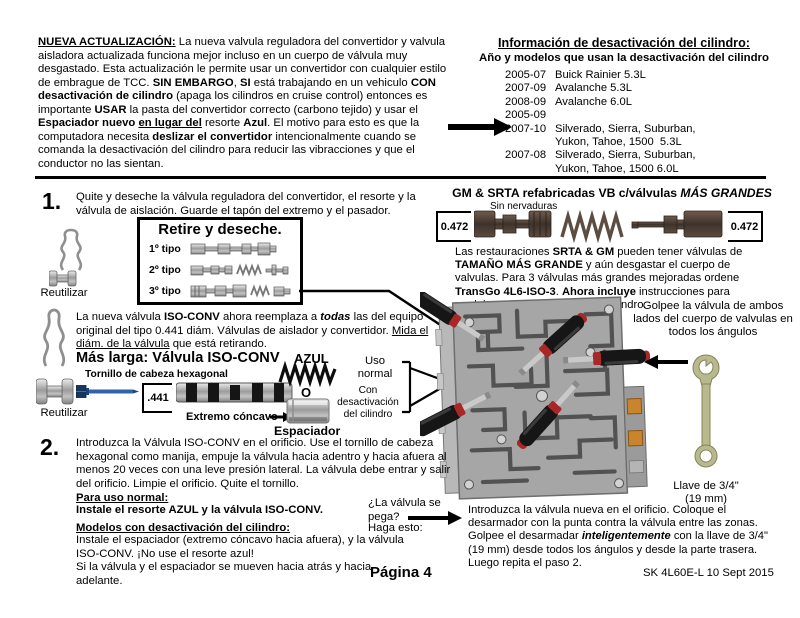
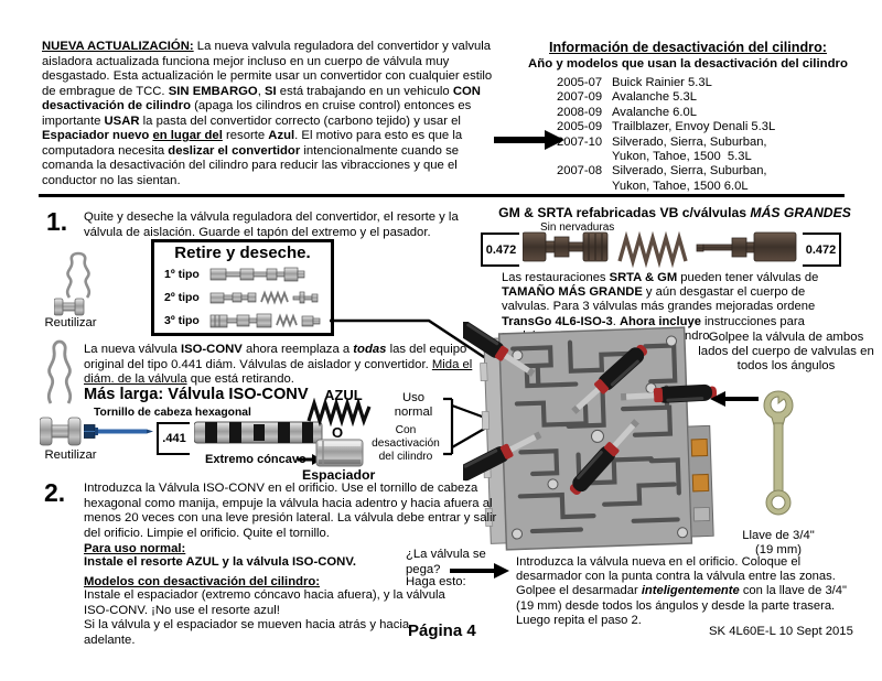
  NUEVA ACTUALIZACIÓN: La nueva valvula reguladora del convertidor y valvula aisladora actualizada funciona mejor incluso en un cuerpo de válvula muy desgastado. Esta actualización le permite usar un convertidor con cualquier estilo de embrague de TCC. SIN EMBARGO, SI está trabajando en un vehiculo CON desactivación de cilindro (apaga los cilindros en cruise control) entonces es importante USAR la pasta del convertidor correcto (carbono tejido) y usar el Espaciador nuevo en lugar del resorte Azul. El motivo para esto es que la computadora necesita deslizar el convertidor intencionalmente cuando se comanda la desactivación del cilindro para reducir las vibracciones y que el conductor no las sientan.
  Información de desactivación del cilindro:
  Año y modelos que usan la desactivación del cilindro
  2005-07
  Buick Rainier 5.3L
  2007-09
  Avalanche 5.3L
  2008-09
  Avalanche 6.0L
  2005-09
+ Trailblazer, Envoy Denali 5.3L
  007-10
  Silverado, Sierra, Suburban,
  Yukon, Tahoe, 1500 5.3L
  2007-08
  Silverado, Sierra, Suburban,
  Yukon, Tahoe, 1500 6.0L
  1.
  Quite y deseche la válvula reguladora del convertidor, el resorte y la válvula de aislación. Guarde el tapón del extremo y el pasador.
  Reutilizar
  Retire y deseche.
  1º tipo
  2º tipo
  3º tipo
  GM & SRTA refabricadas VB c/válvulas MÁS GRANDES
  Sin nervaduras
  0.472
  0.472
  Las restauraciones SRTA & GM pueden tener válvulas de TAMAÑO MÁS GRANDE y aún desgastar el cuerpo de valvulas. Para 3 válvulas más grandes mejoradas ordene TransGo 4L6-ISO-3. Ahora incluye instrucciones para ndro.
  La nueva válvula ISO-CONV ahora reemplaza a todas las del equipo original del tipo 0.441 diám. Válvulas de aislador y convertidor. Mida el diám. de la válvula que está retirando.
  Más larga: Válvula ISO-CONV
  Tornillo de cabeza hexagonal
  .441
  Reutilizar
  Extremo cóncav
  AZUL
  O
  Espaciador
  Uso normal
  Con desactivación del cilindro
  Golpee la válvula de ambos lados del cuerpo de valvulas en todos los ángulos
  Llave de 3/4"
  (19 mm)
  2.
  Introduzca la Válvula ISO-CONV en el orificio. Use el tornillo de cabeza hexagonal como manija, empuje la válvula hacia adentro y hacia afuera al menos 20 veces con una leve presión lateral. La válvula debe entrar y salir del orificio. Limpie el orificio. Quite el tornillo.
  Para uso normal:
  Instale el resorte AZUL y la válvula ISO-CONV.
  Modelos con desactivación del cilindro:
  Instale el espaciador (extremo cóncavo hacia afuera), y la válvula ISO-CONV. ¡No use el resorte azul!
  Si la válvula y el espaciador se mueven hacia atrás y hacia adelante.
  ¿La válvula se pega?
  Haga esto:
  Introduzca la válvula nueva en el orificio. Coloque el desarmador con la punta contra la válvula entre las zonas. Golpee el desarmadar inteligentemente con la llave de 3/4" (19 mm) desde todos los ángulos y desde la parte trasera. Luego repita el paso 2.
  Página 4
  SK 4L60E-L 10 Sept 2015
